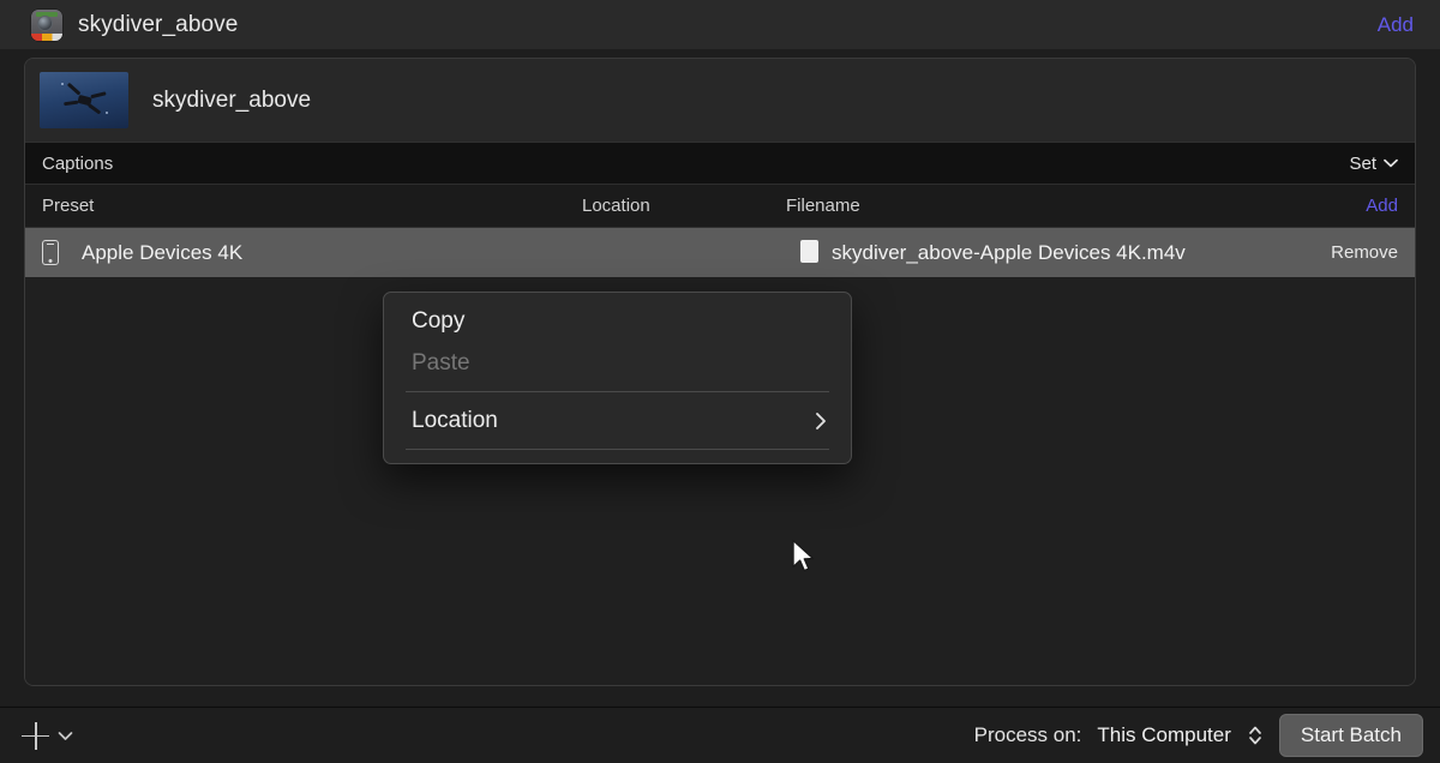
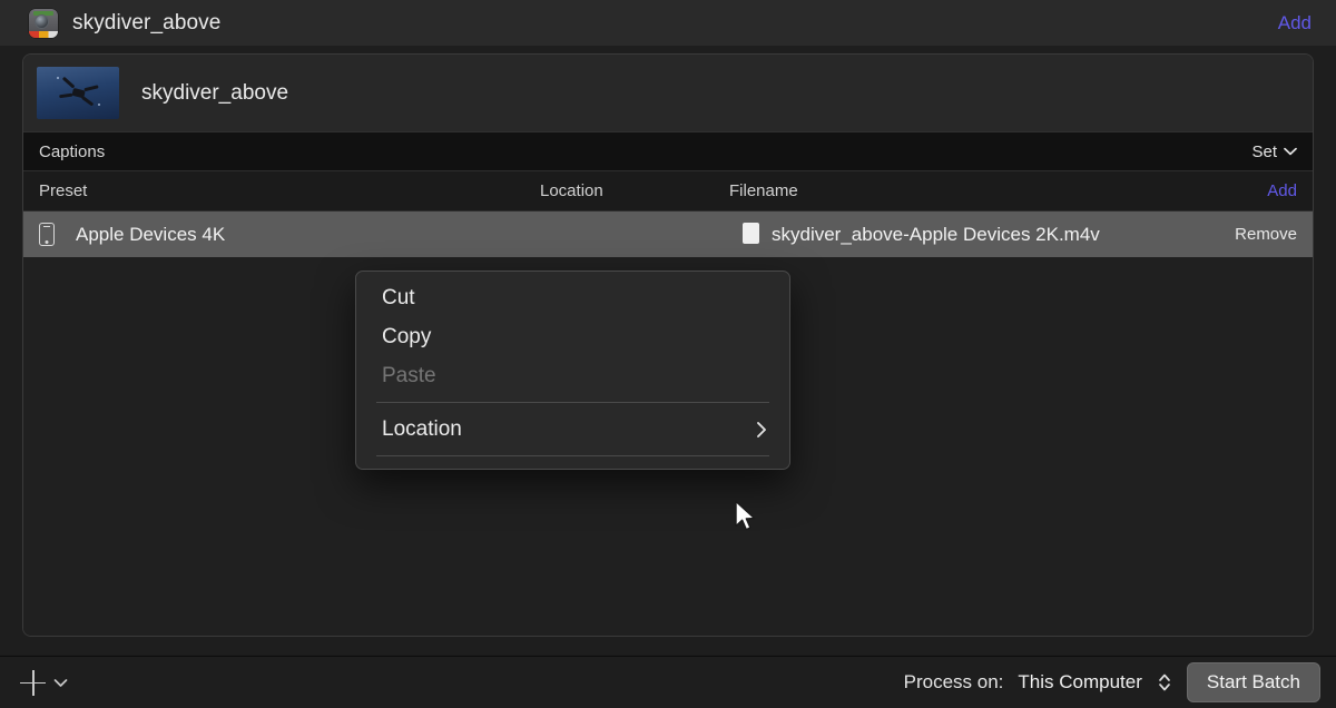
  skydiver_above
  Add
  skydiver_above
  Captions
  Set
  Preset
  Location
  Filename
  Add
  Apple Devices 4K
- skydiver_above-Apple Devices 4K.m4v
+ skydiver_above-Apple Devices 2K.m4v
  Remove
+ Cut
  Copy
  Paste
  Location
  Process on:
  This Computer
  Start Batch
